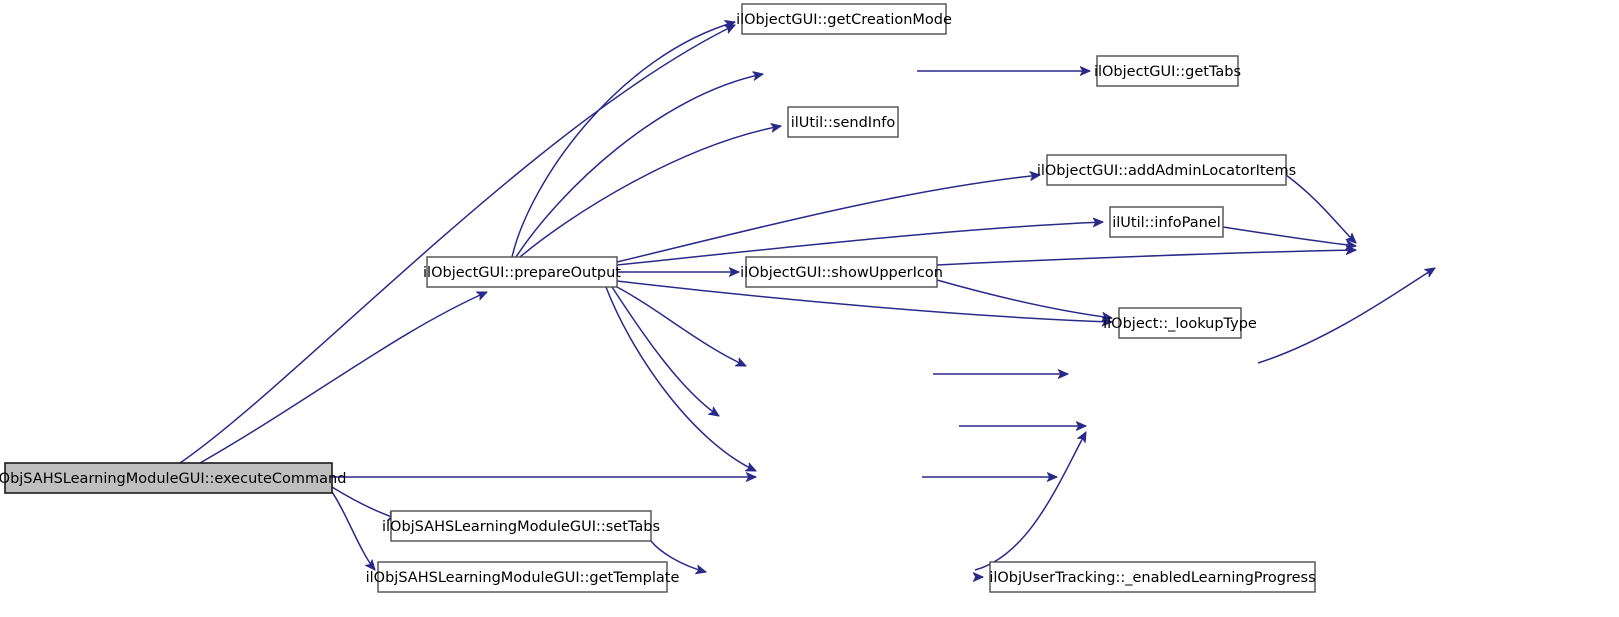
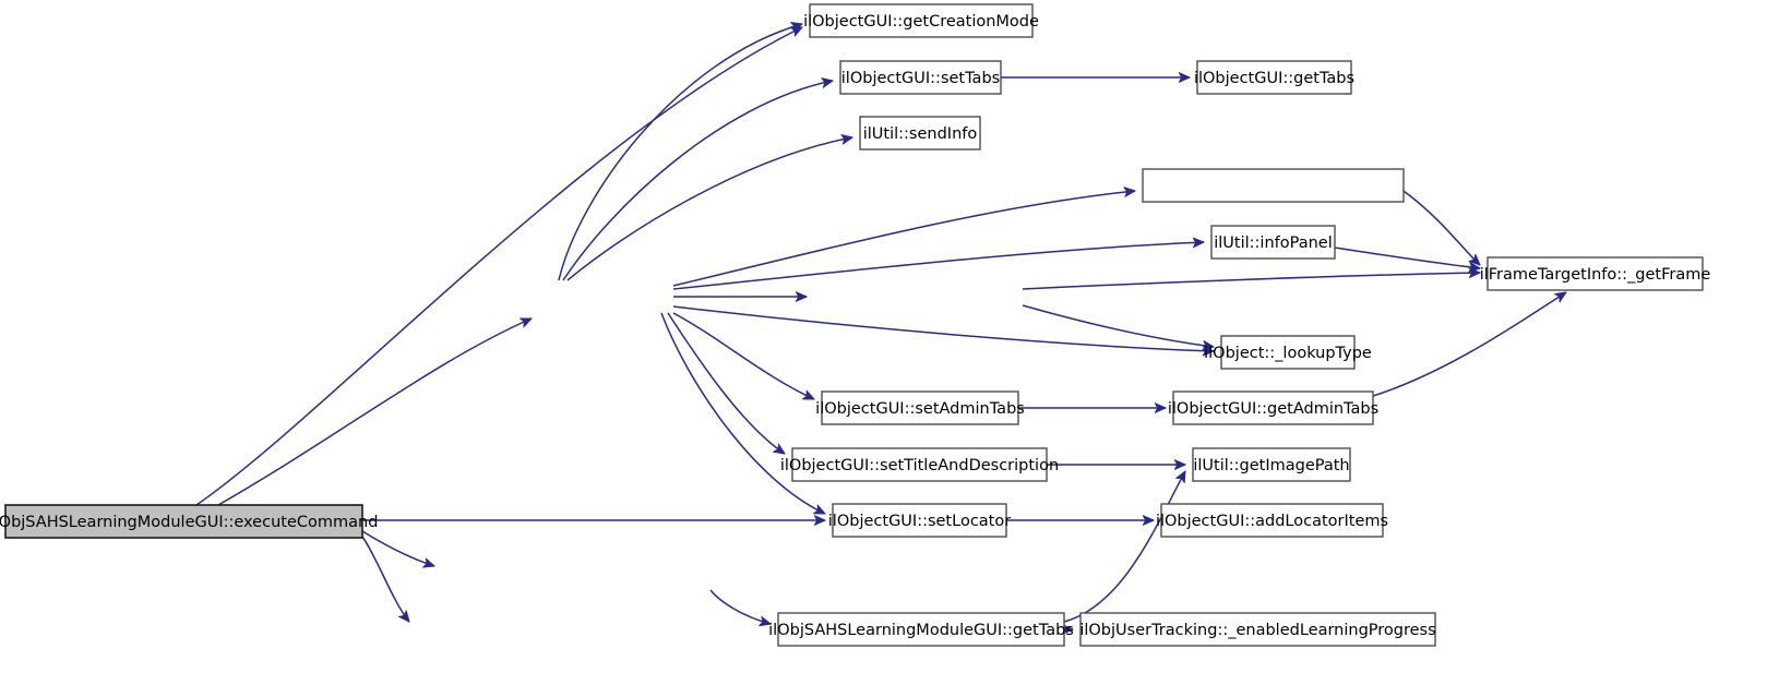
  ObjSAHSLearningModuleGUI::executeCommand
- ilObjectGUI::prepareOutput
- ilObjSAHSLearningModuleGUI::setTabs
- ilObjSAHSLearningModuleGUI::getTemplate
  ilObjectGUI::getCreationMode
+ ilObjectGUI::setTabs
  ilUtil::sendInfo
- ilObjectGUI::addAdminLocatorItems
  ilUtil::infoPanel
- ilObjectGUI::showUpperIcon
  ilObject::_lookupType
+ ilObjectGUI::setAdminTabs
+ ilObjectGUI::getAdminTabs
+ ilObjectGUI::setTitleAndDescription
+ ilUtil::getImagePath
+ ilObjectGUI::setLocator
+ ilObjectGUI::addLocatorItems
+ ilObjSAHSLearningModuleGUI::getTabs
  ilObjUserTracking::_enabledLearningProgress
+ ilFrameTargetInfo::_getFrame
  ilObjectGUI::getTabs
